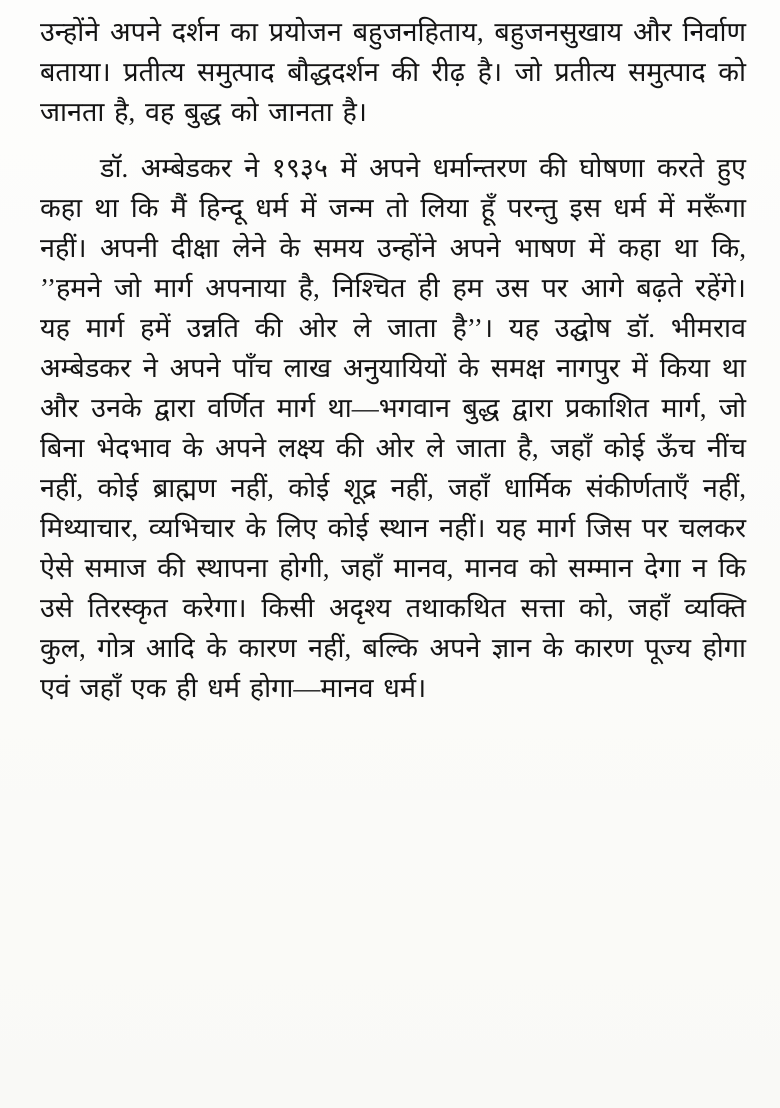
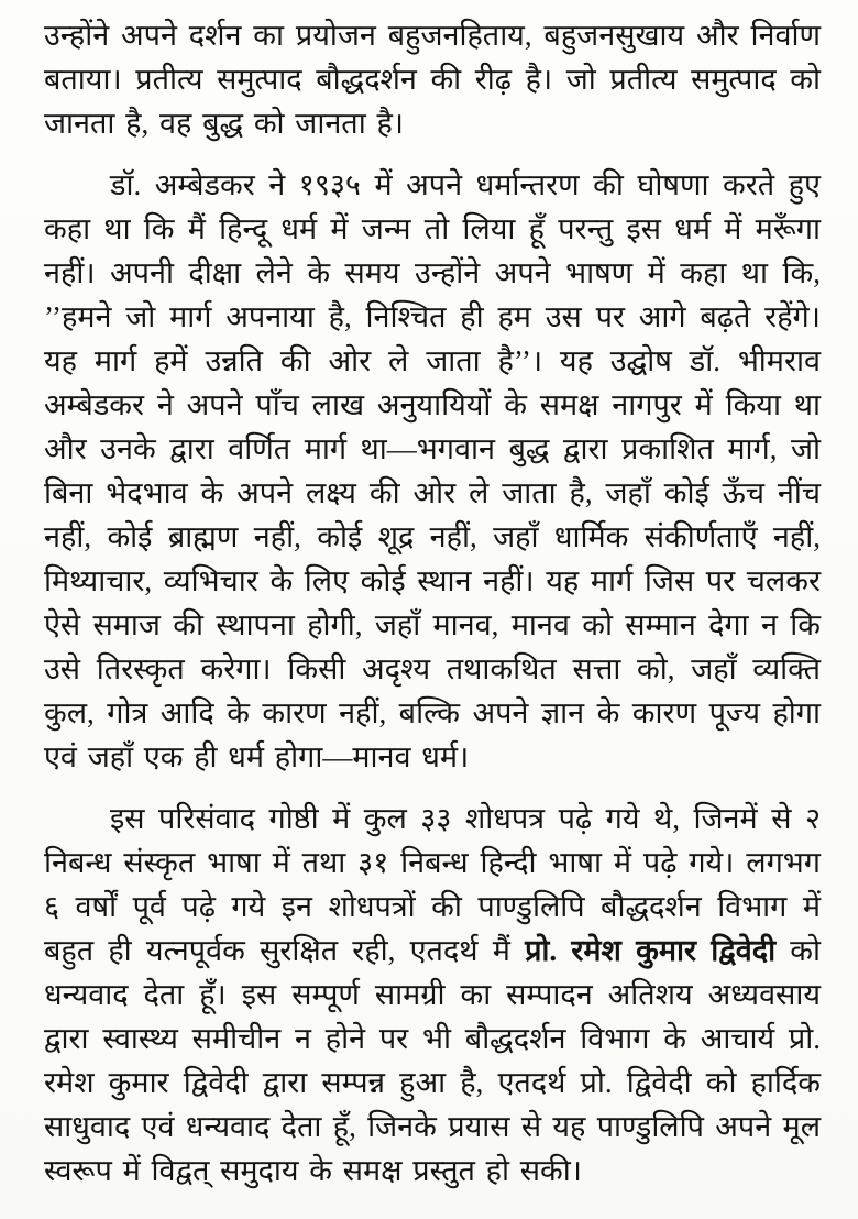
  उन्होंने अपने दर्शन का प्रयोजन बहुजनहिताय, बहुजनसुखाय और निर्वाण बताया। प्रतीत्य समुत्पाद बौद्धदर्शन की रीढ़ है। जो प्रतीत्य समुत्पाद को जानता है, वह बुद्ध को जानता है।
  डॉ. अम्बेडकर ने १९३५ में अपने धर्मान्तरण की घोषणा करते हुए कहा था कि मैं हिन्दू धर्म में जन्म तो लिया हूँ परन्तु इस धर्म में मरूँगा नहीं। अपनी दीक्षा लेने के समय उन्होंने अपने भाषण में कहा था कि, ’’हमने जो मार्ग अपनाया है, निश्चित ही हम उस पर आगे बढ़ते रहेंगे। यह मार्ग हमें उन्नति की ओर ले जाता है’’। यह उद्घोष डॉ. भीमराव अम्बेडकर ने अपने पाँच लाख अनुयायियों के समक्ष नागपुर में किया था और उनके द्वारा वर्णित मार्ग था—भगवान बुद्ध द्वारा प्रकाशित मार्ग, जो बिना भेदभाव के अपने लक्ष्य की ओर ले जाता है, जहाँ कोई ऊँच नींच नहीं, कोई ब्राह्मण नहीं, कोई शूद्र नहीं, जहाँ धार्मिक संकीर्णताएँ नहीं, मिथ्याचार, व्यभिचार के लिए कोई स्थान नहीं। यह मार्ग जिस पर चलकर ऐसे समाज की स्थापना होगी, जहाँ मानव, मानव को सम्मान देगा न कि उसे तिरस्कृत करेगा। किसी अदृश्य तथाकथित सत्ता को, जहाँ व्यक्ति कुल, गोत्र आदि के कारण नहीं, बल्कि अपने ज्ञान के कारण पूज्य होगा एवं जहाँ एक ही धर्म होगा—मानव धर्म।
+ इस परिसंवाद गोष्ठी में कुल ३३ शोधपत्र पढ़े गये थे, जिनमें से २ निबन्ध संस्कृत भाषा में तथा ३१ निबन्ध हिन्दी भाषा में पढ़े गये। लगभग ६ वर्षों पूर्व पढ़े गये इन शोधपत्रों की पाण्डुलिपि बौद्धदर्शन विभाग में बहुत ही यत्नपूर्वक सुरक्षित रही, एतदर्थ मैं प्रो. रमेश कुमार द्विवेदी को धन्यवाद देता हूँ। इस सम्पूर्ण सामग्री का सम्पादन अतिशय अध्यवसाय द्वारा स्वास्थ्य समीचीन न होने पर भी बौद्धदर्शन विभाग के आचार्य प्रो. रमेश कुमार द्विवेदी द्वारा सम्पन्न हुआ है, एतदर्थ प्रो. द्विवेदी को हार्दिक साधुवाद एवं धन्यवाद देता हूँ, जिनके प्रयास से यह पाण्डुलिपि अपने मूल स्वरूप में विद्वत् समुदाय के समक्ष प्रस्तुत हो सकी।
